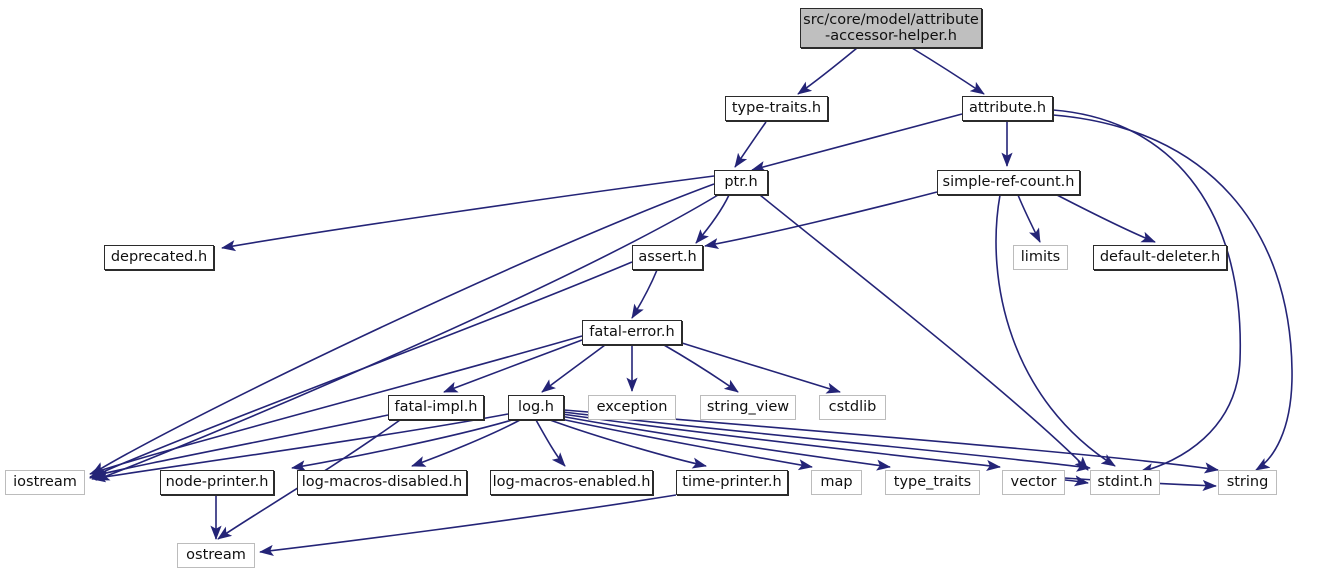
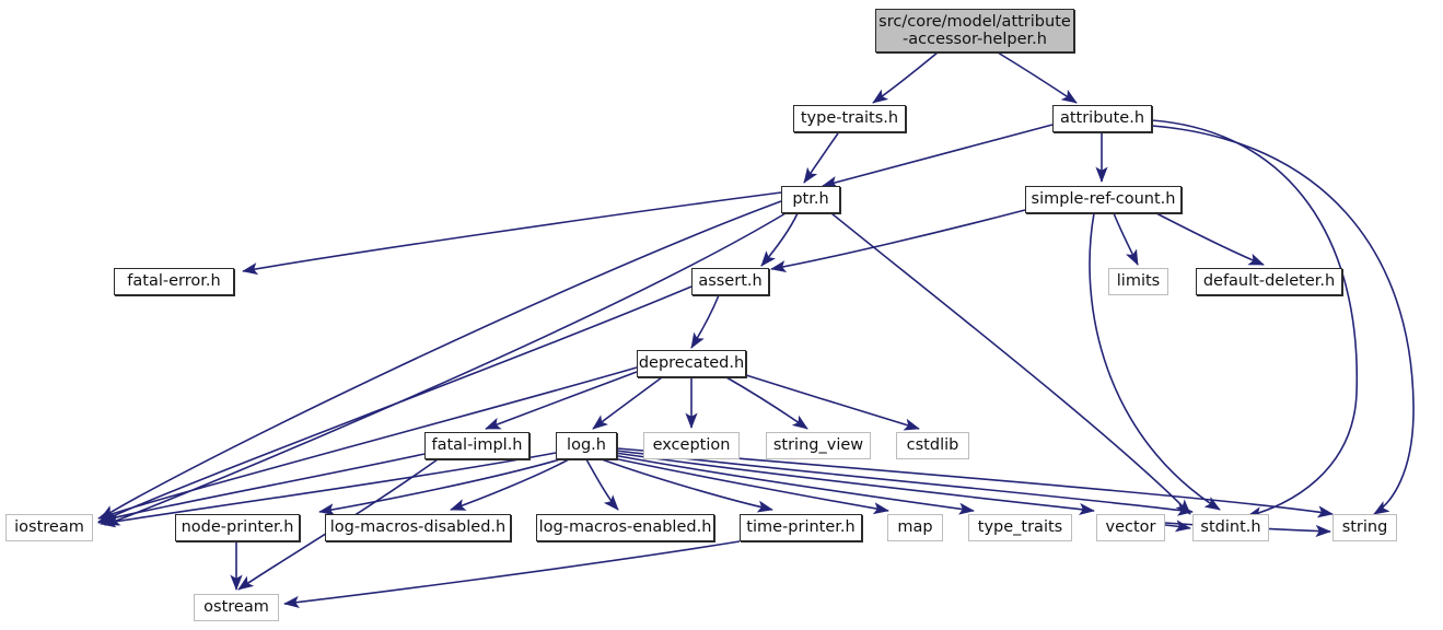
  src/core/model/attribute
  -accessor-helper.h
  type-traits.h
  attribute.h
  ptr.h
  simple-ref-count.h
- deprecated.h
+ fatal-error.h
  assert.h
  limits
  default-deleter.h
- fatal-error.h
+ deprecated.h
  fatal-impl.h
  log.h
  exception
  string_view
  cstdlib
  iostream
  node-printer.h
  log-macros-disabled.h
  log-macros-enabled.h
  time-printer.h
  map
  type_traits
  vector
  stdint.h
  string
  ostream
